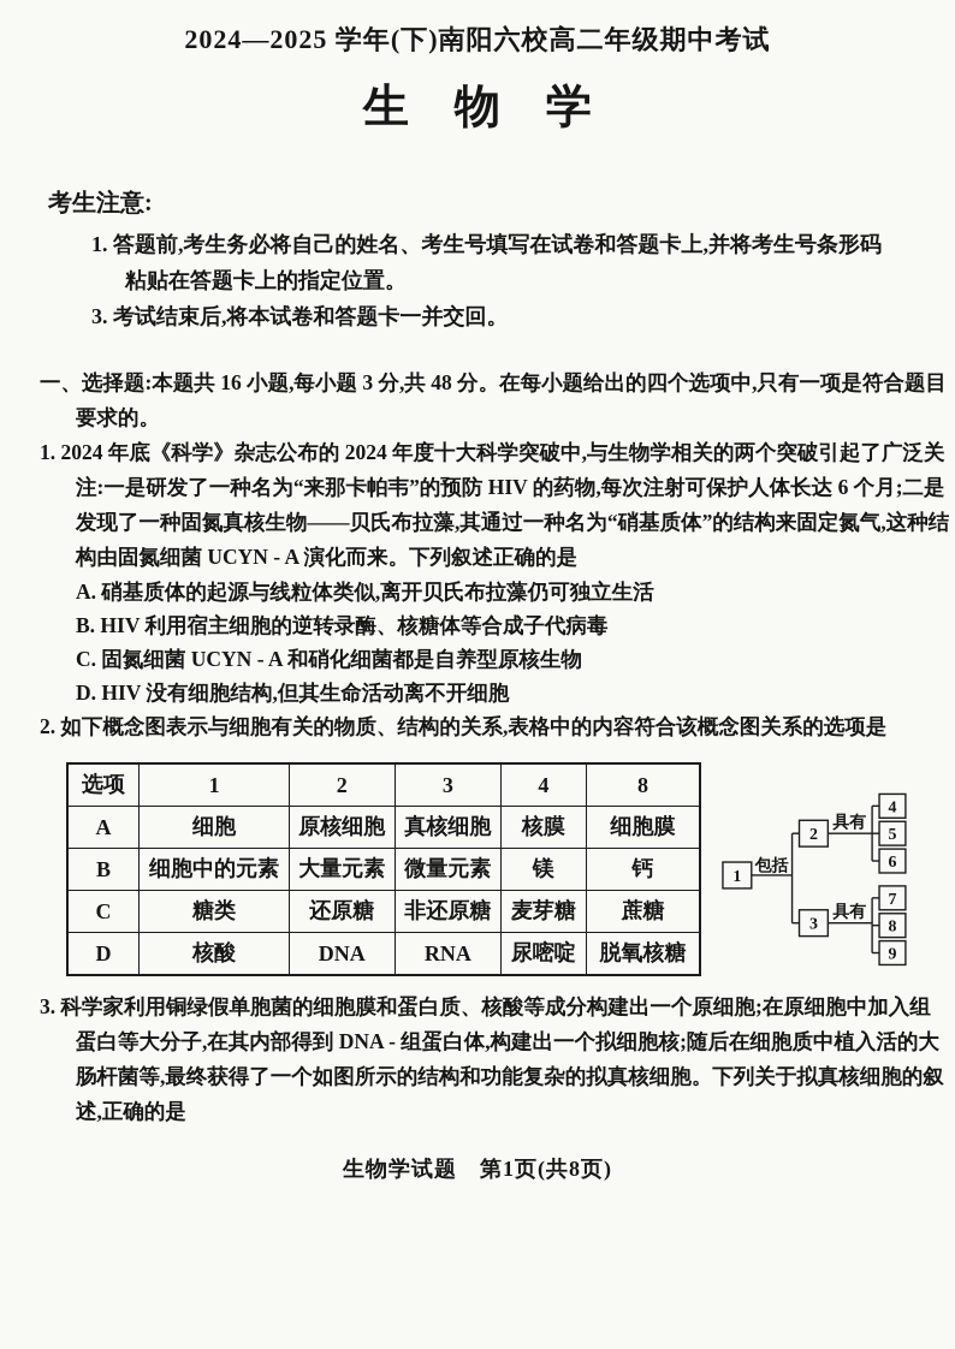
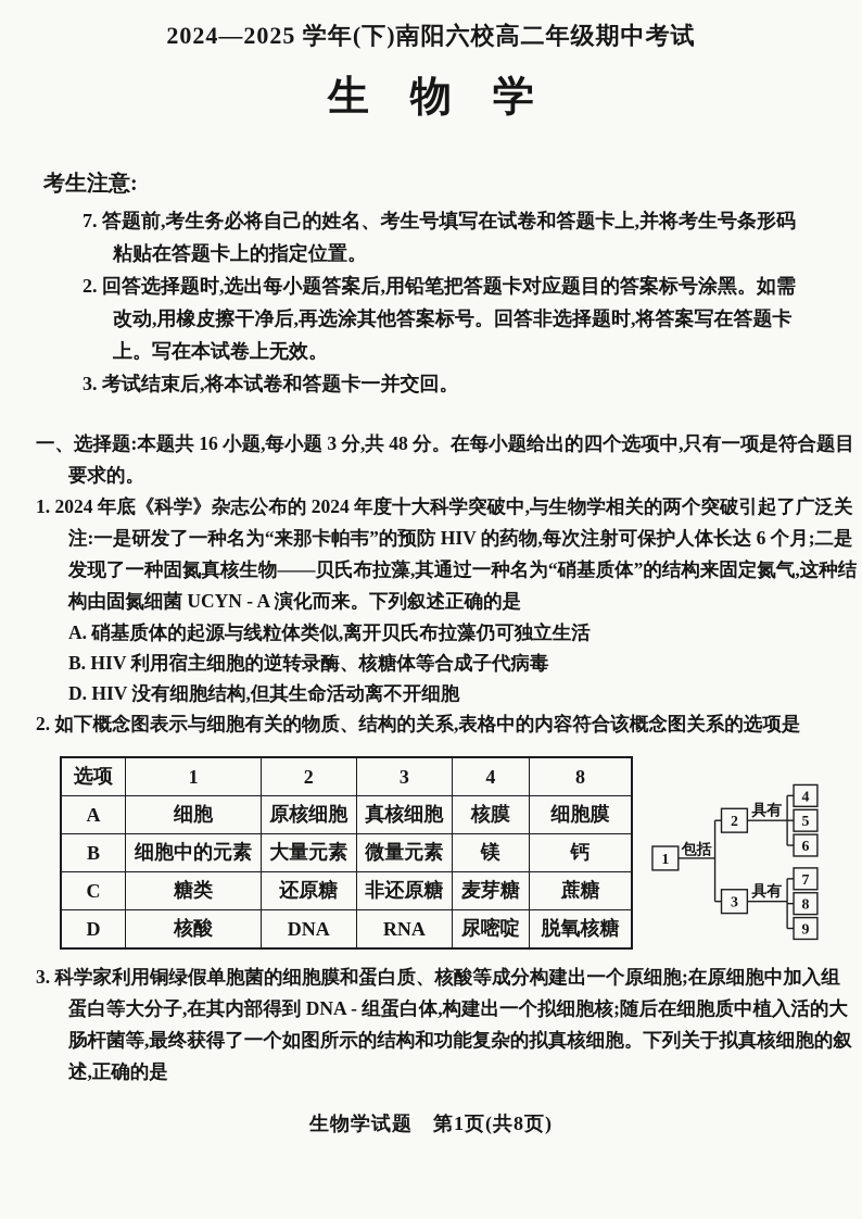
  2024—2025 学年(下)南阳六校高二年级期中考试
  生 物 学
  考生注意:
- 1. 答题前,考生务必将自己的姓名、考生号填写在试卷和答题卡上,并将考生号条形码粘贴在答题卡上的指定位置。
+ 7. 答题前,考生务必将自己的姓名、考生号填写在试卷和答题卡上,并将考生号条形码粘贴在答题卡上的指定位置。
+ 2. 回答选择题时,选出每小题答案后,用铅笔把答题卡对应题目的答案标号涂黑。如需改动,用橡皮擦干净后,再选涂其他答案标号。回答非选择题时,将答案写在答题卡上。写在本试卷上无效。
  3. 考试结束后,将本试卷和答题卡一并交回。
  一、选择题:本题共 16 小题,每小题 3 分,共 48 分。在每小题给出的四个选项中,只有一项是符合题目要求的。
  1. 2024 年底《科学》杂志公布的 2024 年度十大科学突破中,与生物学相关的两个突破引起了广泛关注:一是研发了一种名为“来那卡帕韦”的预防 HIV 的药物,每次注射可保护人体长达 6 个月;二是发现了一种固氮真核生物——贝氏布拉藻,其通过一种名为“硝基质体”的结构来固定氮气,这种结构由固氮细菌 UCYN - A 演化而来。下列叙述正确的是
  A. 硝基质体的起源与线粒体类似,离开贝氏布拉藻仍可独立生活
  B. HIV 利用宿主细胞的逆转录酶、核糖体等合成子代病毒
- C. 固氮细菌 UCYN - A 和硝化细菌都是自养型原核生物
  D. HIV 没有细胞结构,但其生命活动离不开细胞
  2. 如下概念图表示与细胞有关的物质、结构的关系,表格中的内容符合该概念图关系的选项是
  选项	1	2	3	4	8
  A	细胞	原核细胞	真核细胞	核膜	细胞膜
  B	细胞中的元素	大量元素	微量元素	镁	钙
  C	糖类	还原糖	非还原糖	麦芽糖	蔗糖
  D	核酸	DNA	RNA	尿嘧啶	脱氧核糖
  1
  2
  3
  4
  5
  6
  7
  8
  9
  包括
  具有
  具有
  3. 科学家利用铜绿假单胞菌的细胞膜和蛋白质、核酸等成分构建出一个原细胞;在原细胞中加入组蛋白等大分子,在其内部得到 DNA - 组蛋白体,构建出一个拟细胞核;随后在细胞质中植入活的大肠杆菌等,最终获得了一个如图所示的结构和功能复杂的拟真核细胞。下列关于拟真核细胞的叙述,正确的是
  生物学试题 第1页(共8页)
